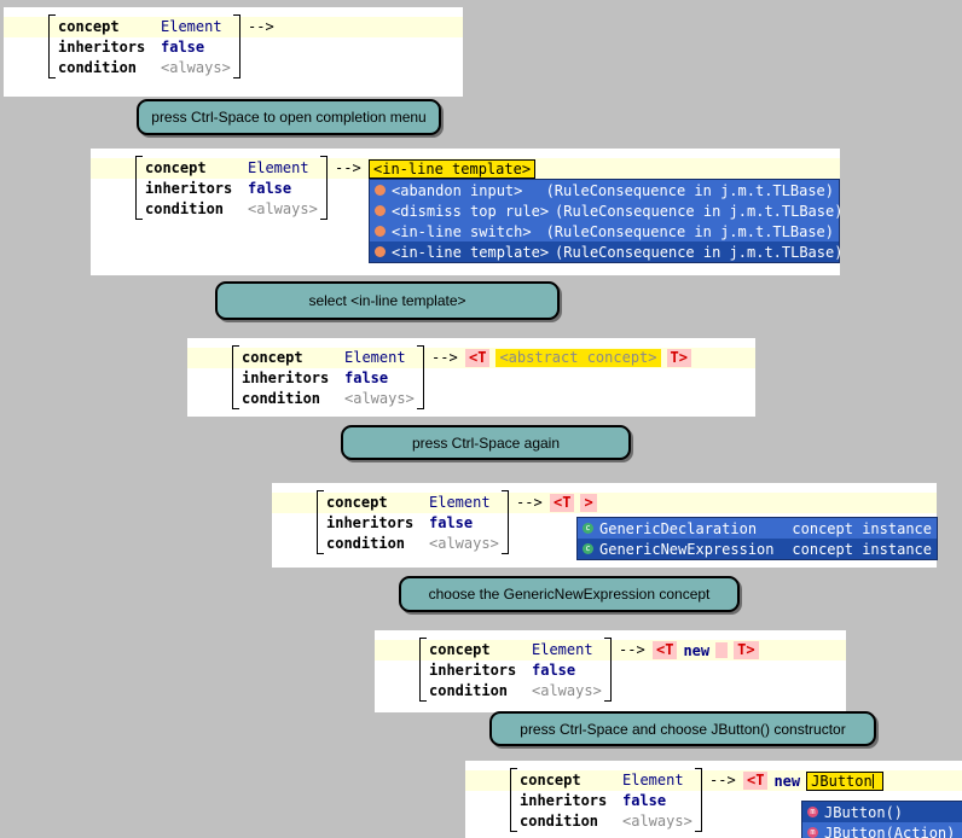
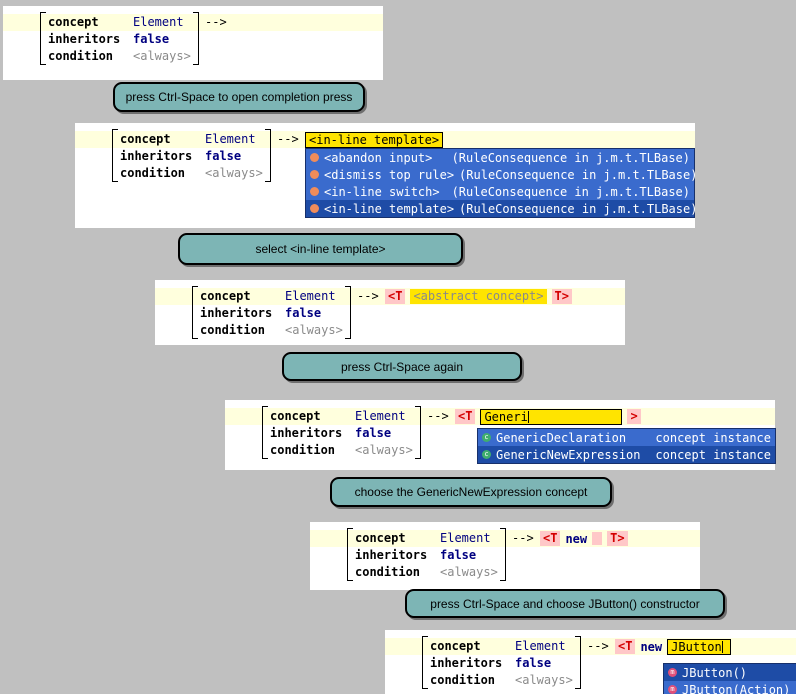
  concept
  Element
  inheritors
  false
  condition
  <always>
  -->
- press Ctrl-Space to open completion menu
+ press Ctrl-Space to open completion press
  concept
  Element
  inheritors
  false
  condition
  <always>
  -->
  <in-line template>
  <abandon input>
  (RuleConsequence in j.m.t.TLBase)
  <dismiss top rule>
  (RuleConsequence in j.m.t.TLBase)
  <in-line switch>
  (RuleConsequence in j.m.t.TLBase)
  <in-line template>
  (RuleConsequence in j.m.t.TLBase)
  select <in-line template>
  concept
  Element
  inheritors
  false
  condition
  <always>
  -->
  <T
  <abstract concept>
  T>
  press Ctrl-Space again
  concept
  Element
  inheritors
  false
  condition
  <always>
  -->
  <T
+ Generi
  >
  GenericDeclaration
  concept instance
  GenericNewExpression
  concept instance
  choose the GenericNewExpression concept
  concept
  Element
  inheritors
  false
  condition
  <always>
  -->
  <T
  new
  T>
  press Ctrl-Space and choose JButton() constructor
  concept
  Element
  inheritors
  false
  condition
  <always>
  -->
  <T
  new
  JButton
  JButton()
  JButton(Action)
